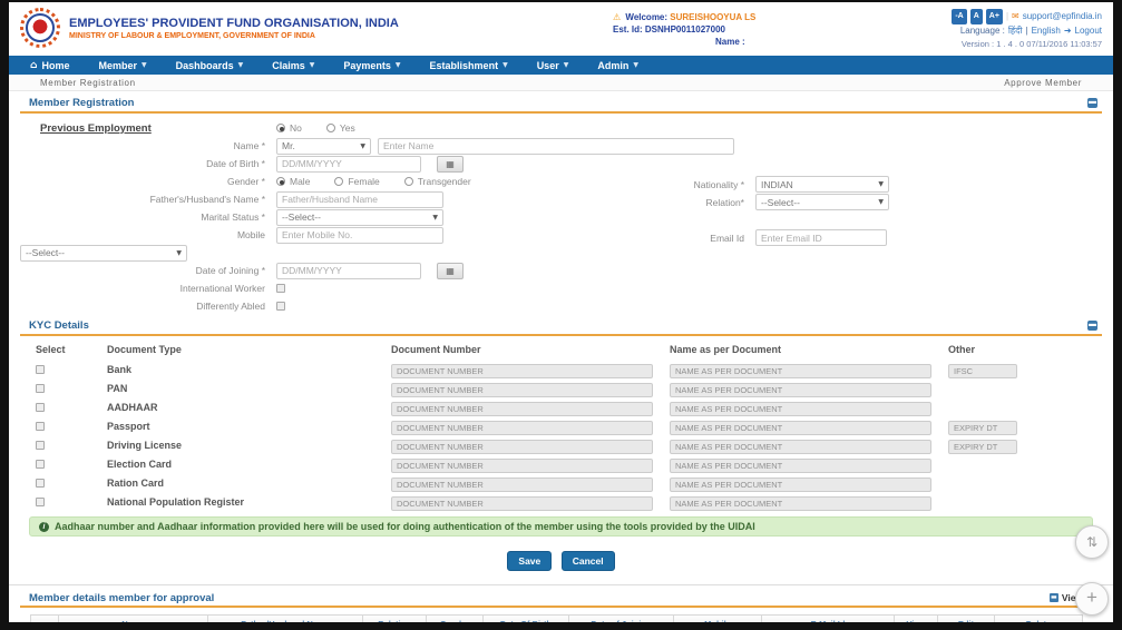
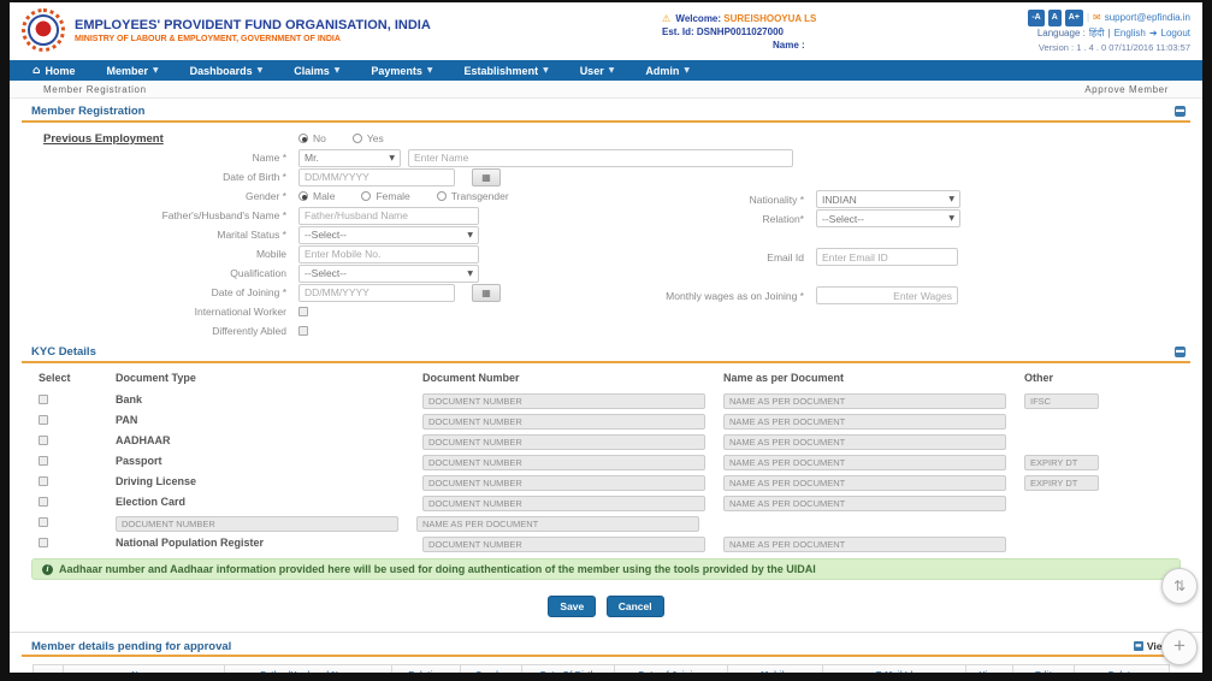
  EMPLOYEES' PROVIDENT FUND ORGANISATION, INDIA
  ⚠ Welcome: SUREISHOOYUA LS
  Est. Id: DSNHP0011027000
  Name :
  ✉
  support@epfindia.in
  Language :
  हिंदी
  |
  English
  ➜
  Logout
  Version : 1 . 4 . 0 07/11/2016 11:03:57
  ⌂
  Home
  Member
  Dashboards
  Claims
  Payments
  Establishment
  User
  Admin
  Member Registration
  Approve Member
  Member Registration
  Previous Employment
  No
  Yes
  Name *
  Mr.
  Enter Name
  Date of Birth *
  DD/MM/YYYY
  ▦
  Gender *
  Male
  Female
  Transgender
  Father's/Husband's Name *
  Father/Husband Name
  Marital Status *
  --Select--
  Mobile
  Enter Mobile No.
+ Qualification
  --Select--
  Date of Joining *
  DD/MM/YYYY
  ▦
  International Worker
  Differently Abled
  Nationality *
  INDIAN
  Relation*
  --Select--
  Email Id
  Enter Email ID
+ Monthly wages as on Joining *
+ Enter Wages
  KYC Details
  Select
  Document Type
  Document Number
  Name as per Document
  Other
  Bank
  DOCUMENT NUMBER
  NAME AS PER DOCUMENT
  IFSC
  PAN
  DOCUMENT NUMBER
  NAME AS PER DOCUMENT
  AADHAAR
  DOCUMENT NUMBER
  NAME AS PER DOCUMENT
  Passport
  DOCUMENT NUMBER
  NAME AS PER DOCUMENT
  EXPIRY DT
  Driving License
  DOCUMENT NUMBER
  NAME AS PER DOCUMENT
  EXPIRY DT
  Election Card
  DOCUMENT NUMBER
  NAME AS PER DOCUMENT
- Ration Card
  DOCUMENT NUMBER
  NAME AS PER DOCUMENT
  National Population Register
  DOCUMENT NUMBER
  NAME AS PER DOCUMENT
  Aadhaar number and Aadhaar information provided here will be used for doing authentication of the member using the tools provided by the UIDAI
  Save Cancel
- Member details member for approval
+ Member details pending for approval
  ⇅
  +
